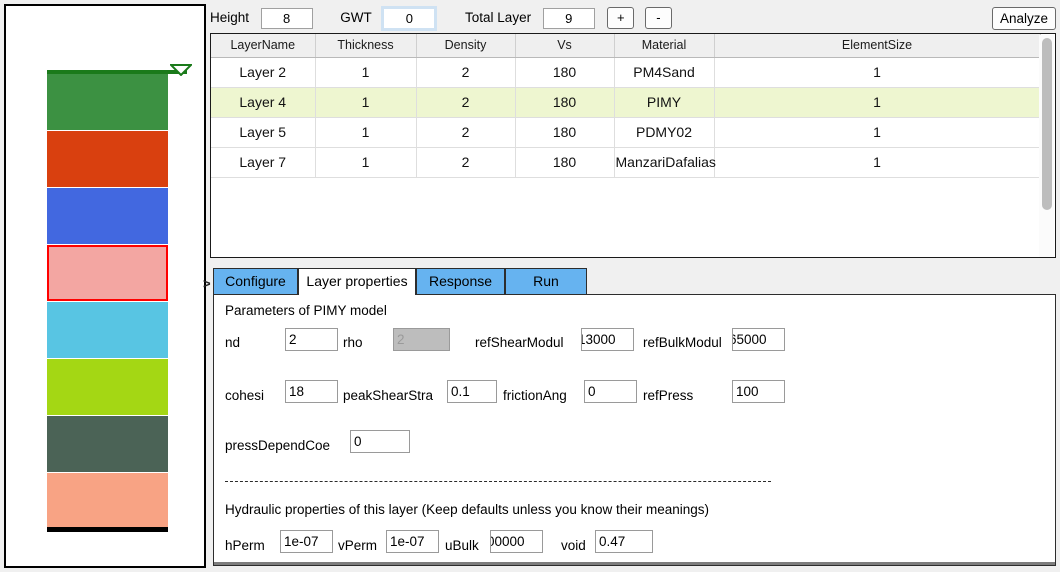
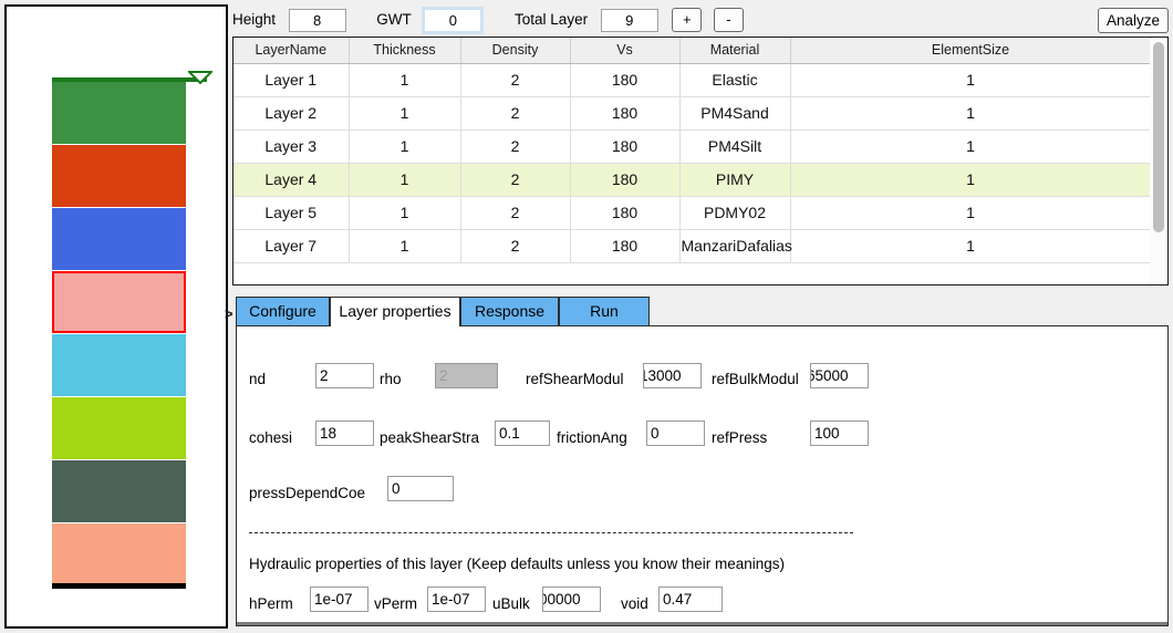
  Height 8 GWT 0 Total Layer 9 + -
  Analyze
  LayerName	Thickness	Density	Vs	Material	ElementSize
+ Layer 1	1	2	180	Elastic	1
  Layer 2	1	2	180	PM4Sand	1
+ Layer 3	1	2	180	PM4Silt	1
  Layer 4	1	2	180	PIMY	1
  Layer 5	1	2	180	PDMY02	1
  Layer 7	1	2	180	ManzariDafalias	1
  >
  Configure
  Layer properties
  Response
  Run
- Parameters of PIMY model
  nd
  2
  rho
  2
  refShearModul
  13000
  refBulkModul
  65000
  cohesi
  18
  peakShearStra
  0.1
  frictionAng
  0
  refPress
  100
  pressDependCoe
  0
  Hydraulic properties of this layer (Keep defaults unless you know their meanings)
  hPerm
  1e-07
  vPerm
  1e-07
  uBulk
  00000
  void
  0.47
